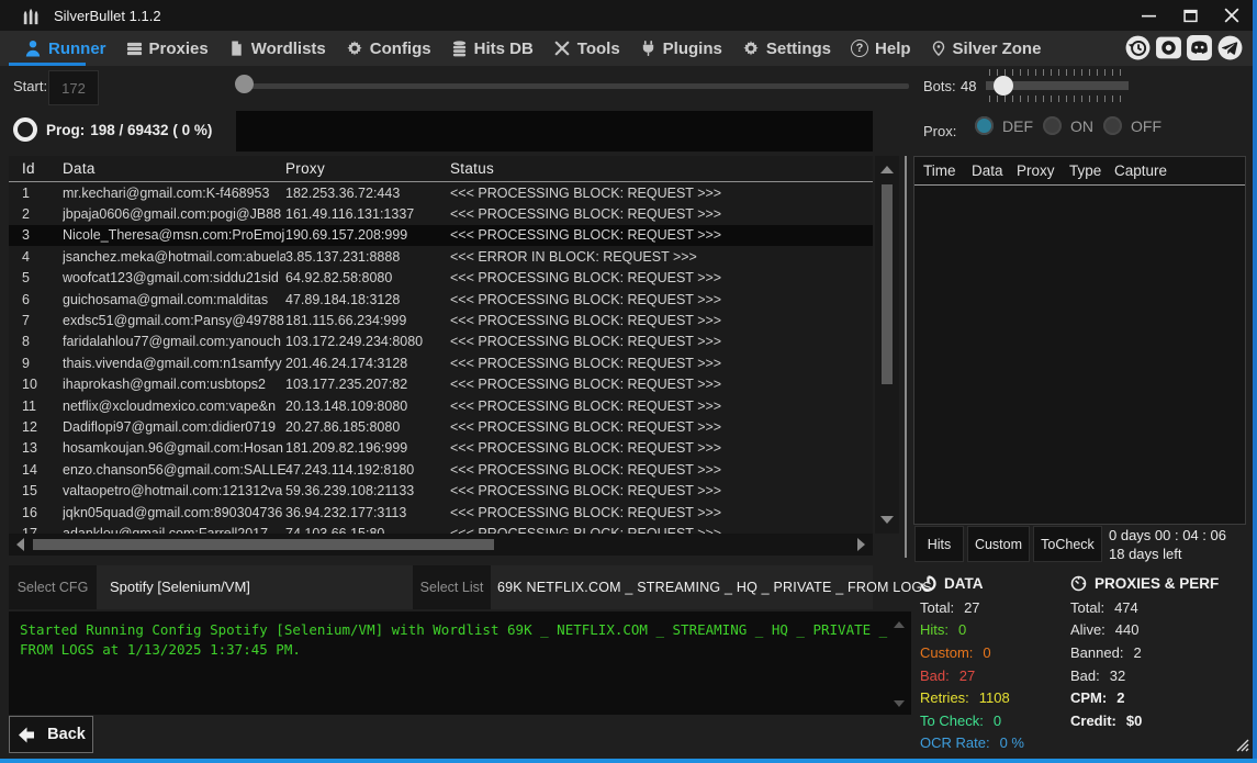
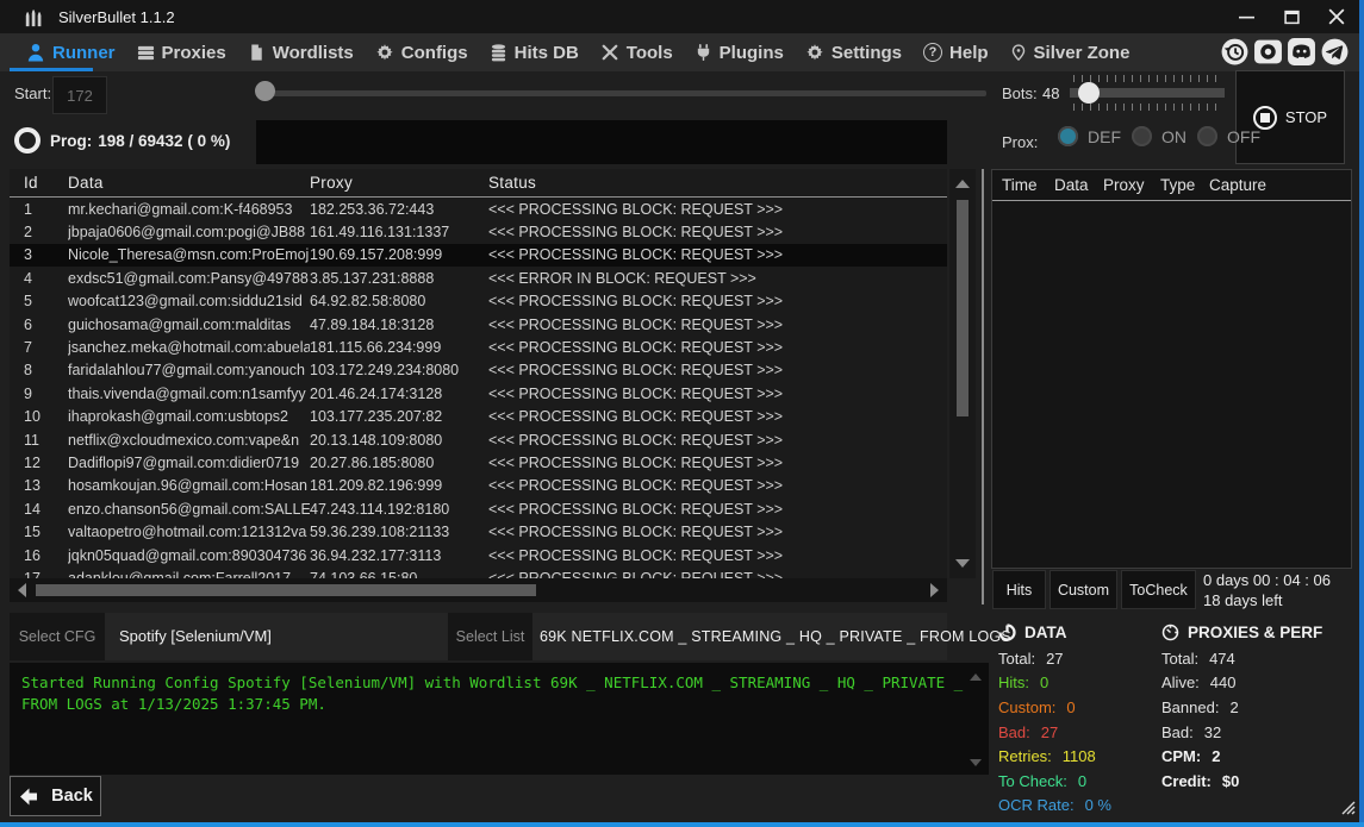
  SilverBullet 1.1.2
  Runner
  Proxies
  Wordlists
  Configs
  Hits DB
  Tools
  Plugins
  Settings
  ?
  Help
  Silver Zone
  Start:
  172
  Bots:
  48
+ STOP
  Prog:
  198 / 69432 ( 0 %)
  Prox:
  DEF
  ON
  OFF
  Id
  Data
  Proxy
  Status
  1
  mr.kechari@gmail.com:K-f468953
  182.253.36.72:443
  <<< PROCESSING BLOCK: REQUEST >>>
  2
  jbpaja0606@gmail.com:pogi@JB88
  161.49.116.131:1337
  <<< PROCESSING BLOCK: REQUEST >>>
  3
  Nicole_Theresa@msn.com:ProEmoj
  190.69.157.208:999
  <<< PROCESSING BLOCK: REQUEST >>>
  4
- jsanchez.meka@hotmail.com:abuela
+ exdsc51@gmail.com:Pansy@49788
  3.85.137.231:8888
  <<< ERROR IN BLOCK: REQUEST >>>
  5
  woofcat123@gmail.com:siddu21sid
  64.92.82.58:8080
  <<< PROCESSING BLOCK: REQUEST >>>
  6
  guichosama@gmail.com:malditas
  47.89.184.18:3128
  <<< PROCESSING BLOCK: REQUEST >>>
  7
- exdsc51@gmail.com:Pansy@49788
+ jsanchez.meka@hotmail.com:abuela
  181.115.66.234:999
  <<< PROCESSING BLOCK: REQUEST >>>
  8
  faridalahlou77@gmail.com:yanouch
  103.172.249.234:8080
  <<< PROCESSING BLOCK: REQUEST >>>
  9
  thais.vivenda@gmail.com:n1samfyy
  201.46.24.174:3128
  <<< PROCESSING BLOCK: REQUEST >>>
  10
  ihaprokash@gmail.com:usbtops2
  103.177.235.207:82
  <<< PROCESSING BLOCK: REQUEST >>>
  11
  netflix@xcloudmexico.com:vape&n
  20.13.148.109:8080
  <<< PROCESSING BLOCK: REQUEST >>>
  12
  Dadiflopi97@gmail.com:didier0719
  20.27.86.185:8080
  <<< PROCESSING BLOCK: REQUEST >>>
  13
  hosamkoujan.96@gmail.com:Hosan
  181.209.82.196:999
  <<< PROCESSING BLOCK: REQUEST >>>
  14
  enzo.chanson56@gmail.com:SALLE
  47.243.114.192:8180
  <<< PROCESSING BLOCK: REQUEST >>>
  15
  valtaopetro@hotmail.com:121312va
  59.36.239.108:21133
  <<< PROCESSING BLOCK: REQUEST >>>
  16
  jqkn05quad@gmail.com:890304736
  36.94.232.177:3113
  <<< PROCESSING BLOCK: REQUEST >>>
  Time
  Data
  Proxy
  Type
  Capture
  Hits
  Custom
  ToCheck
  0 days 00 : 04 : 06
  18 days left
  Select CFG
  Spotify [Selenium/VM]
  Select List
  69K NETFLIX.COM _ STREAMING _ HQ _ PRIVATE _ FROM LOGS
  Started Running Config Spotify [Selenium/VM] with Wordlist 69K _ NETFLIX.COM _ STREAMING _ HQ _ PRIVATE _ FROM LOGS at 1/13/2025 1:37:45 PM.
  Back
  DATA
  Total:
  27
  Hits:
  0
  Custom:
  0
  Bad:
  27
  Retries:
  1108
  To Check:
  0
  OCR Rate:
  0 %
  PROXIES & PERF
  Total:
  474
  Alive:
  440
  Banned:
  2
  Bad:
  32
  CPM:
  2
  Credit:
  $0
